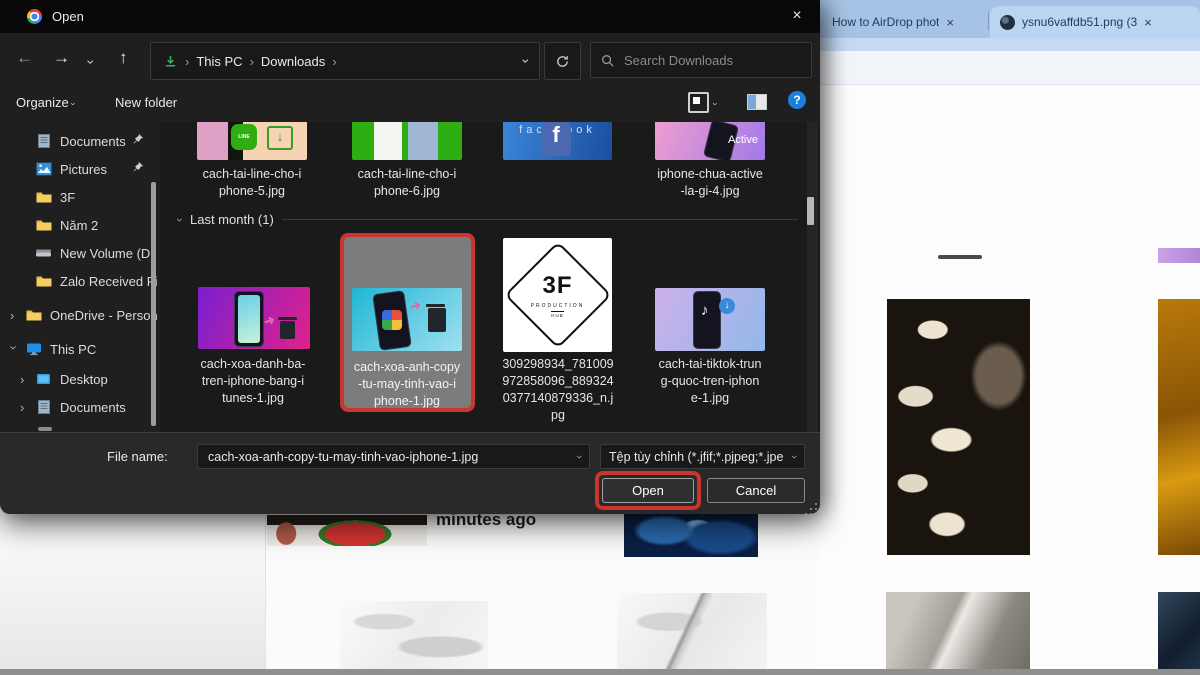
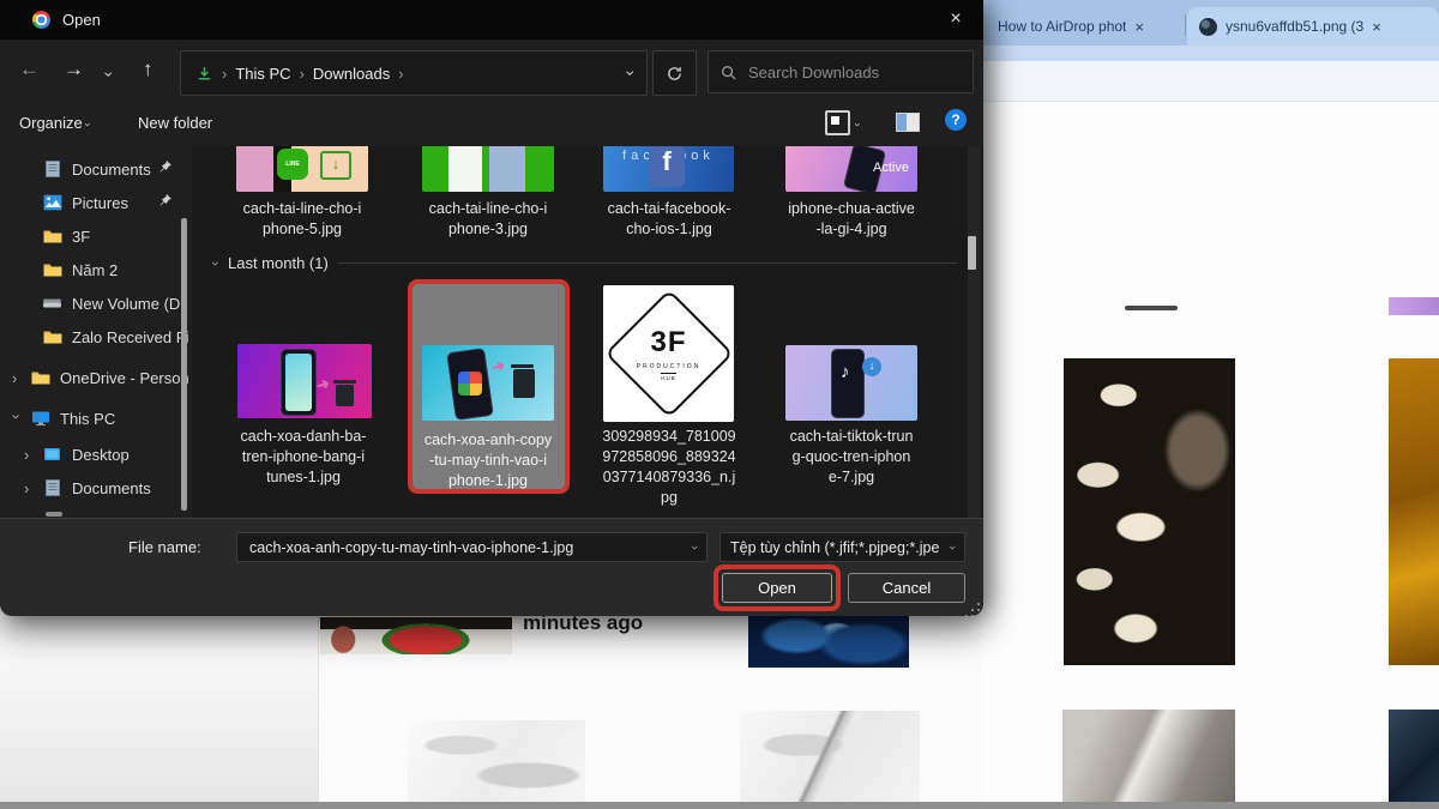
  How to AirDrop phot
  ×
  ysnu6vaffdb51.png (3
  ×
  minutes ago
  Open
  ×
  ←
  →
  ↑
  ›
  This PC
  ›
  Downloads
  ›
  Search Downloads
  Organize
  New folder
  ?
  Documents
  Pictures
  3F
  Năm 2
  New Volume (D
  Zalo Receivedi
  ›
  OneDrive - Perso
  This PC
  ›
  Desktop
  ›
  Documents
  ↓
  f
  Active
  cach-tai-line-cho-i
  phone-5.jpg
  cach-tai-line-cho-i
- phone-6.jpg
+ phone-3.jpg
+ cach-tai-facebook-
+ cho-ios-1.jpg
  iphone-chua-active
  -la-gi-4.jpg
  Last month (1)
  3F
  ♪
  ↓
  cach-xoa-danh-ba-
  tren-iphone-bang-i
  tunes-1.jpg
  cach-xoa-anh-copy
  -tu-may-tinh-vao-i
  phone-1.jpg
  309298934_781009
  972858096_889324
  0377140879336_n.j
  pg
  cach-tai-tiktok-trun
  g-quoc-tren-iphon
- e-1.jpg
+ e-7.jpg
  File name:
  cach-xoa-anh-copy-tu-may-tinh-vao-iphone-1.jpg
  Tệp tùy chỉnh (*.jfif;*.pjpeg;*.jpe
  Open
  Cancel
